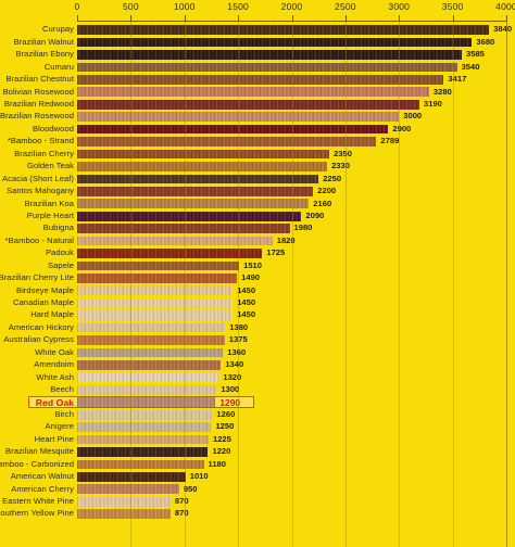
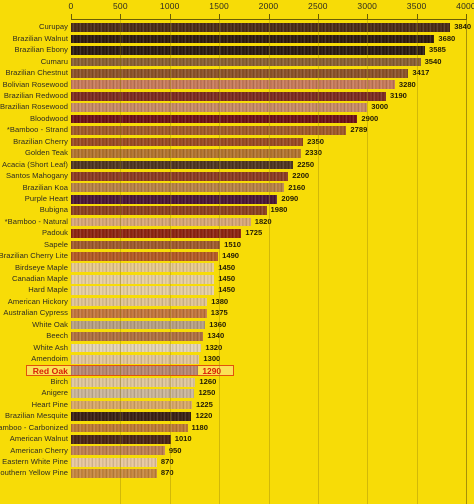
  0
  500
  1000
  1500
  2000
  2500
  3000
  3500
  4000
  Curupay
  3840
  Brazilian Walnut
  3680
  Brazilian Ebony
  3585
  Cumaru
  3540
  Brazilian Chestnut
  3417
  Bolivian Rosewood
  3280
  Brazilian Redwood
  3190
  Brazilian Rosewood
  3000
  Bloodwood
  2900
  *Bamboo - Strand
  2789
  Brazilian Cherry
  2350
  Golden Teak
  2330
  Acacia (Short Leaf)
  2250
  Santos Mahogany
  2200
  Brazilian Koa
  2160
  Purple Heart
  2090
  Bubigna
  1980
  *Bamboo - Natural
  1820
  Padouk
  1725
  Sapele
  1510
  Brazilian Cherry Lite
  1490
  Birdseye Maple
  1450
  Canadian Maple
  1450
  Hard Maple
  1450
  American Hickory
  1380
  Australian Cypress
  1375
  White Oak
  1360
- Amendoim
+ Beech
  1340
  White Ash
  1320
- Beech
+ Amendoim
  1300
  Red Oak
  1290
  Birch
  1260
  Anigere
  1250
  Heart Pine
  1225
  Brazilian Mesquite
  1220
  amboo - Carbonized
  1180
  American Walnut
  1010
  American Cherry
  950
  Eastern White Pine
  870
  outhern Yellow Pine
  870
